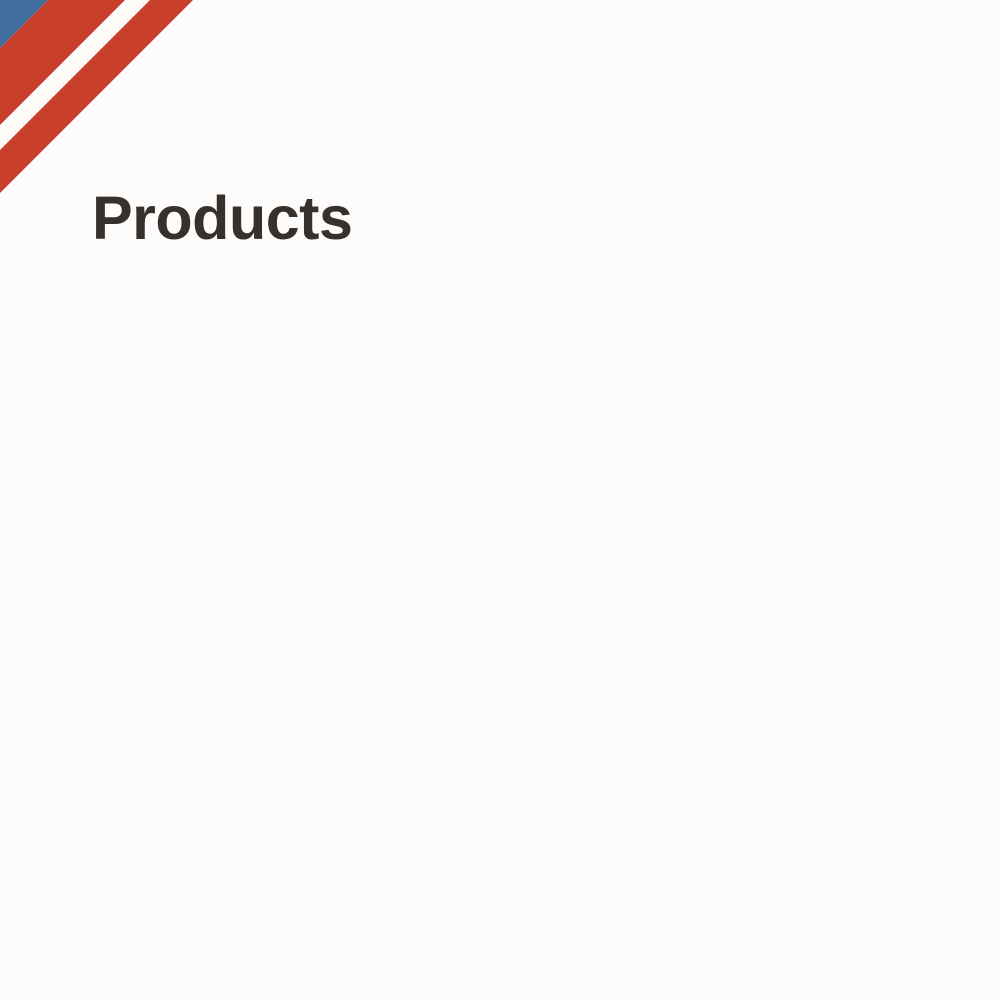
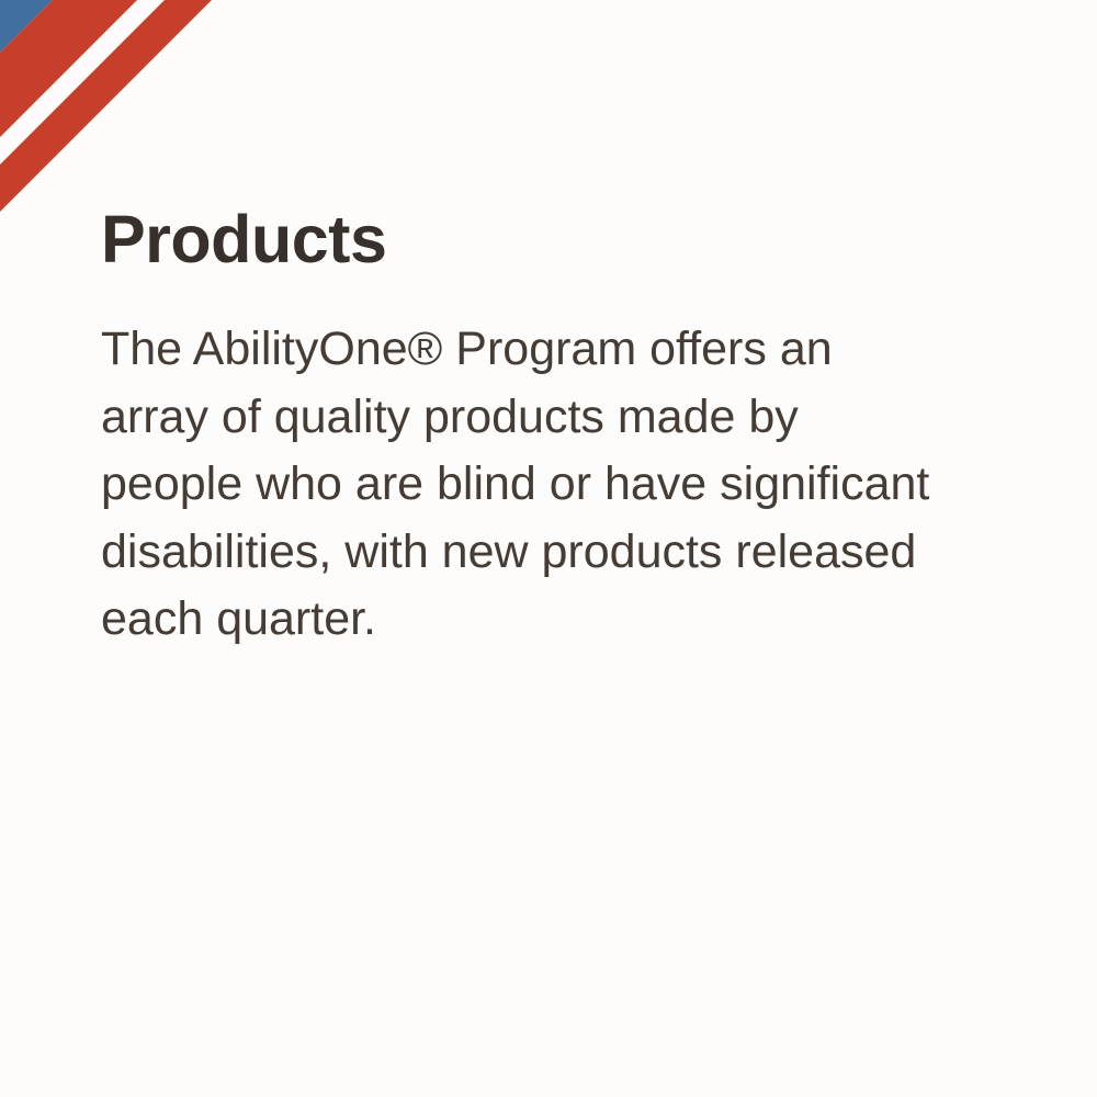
  Products
+ The AbilityOne® Program offers an array of quality products made by people who are blind or have significant disabilities, with new products released each quarter.
